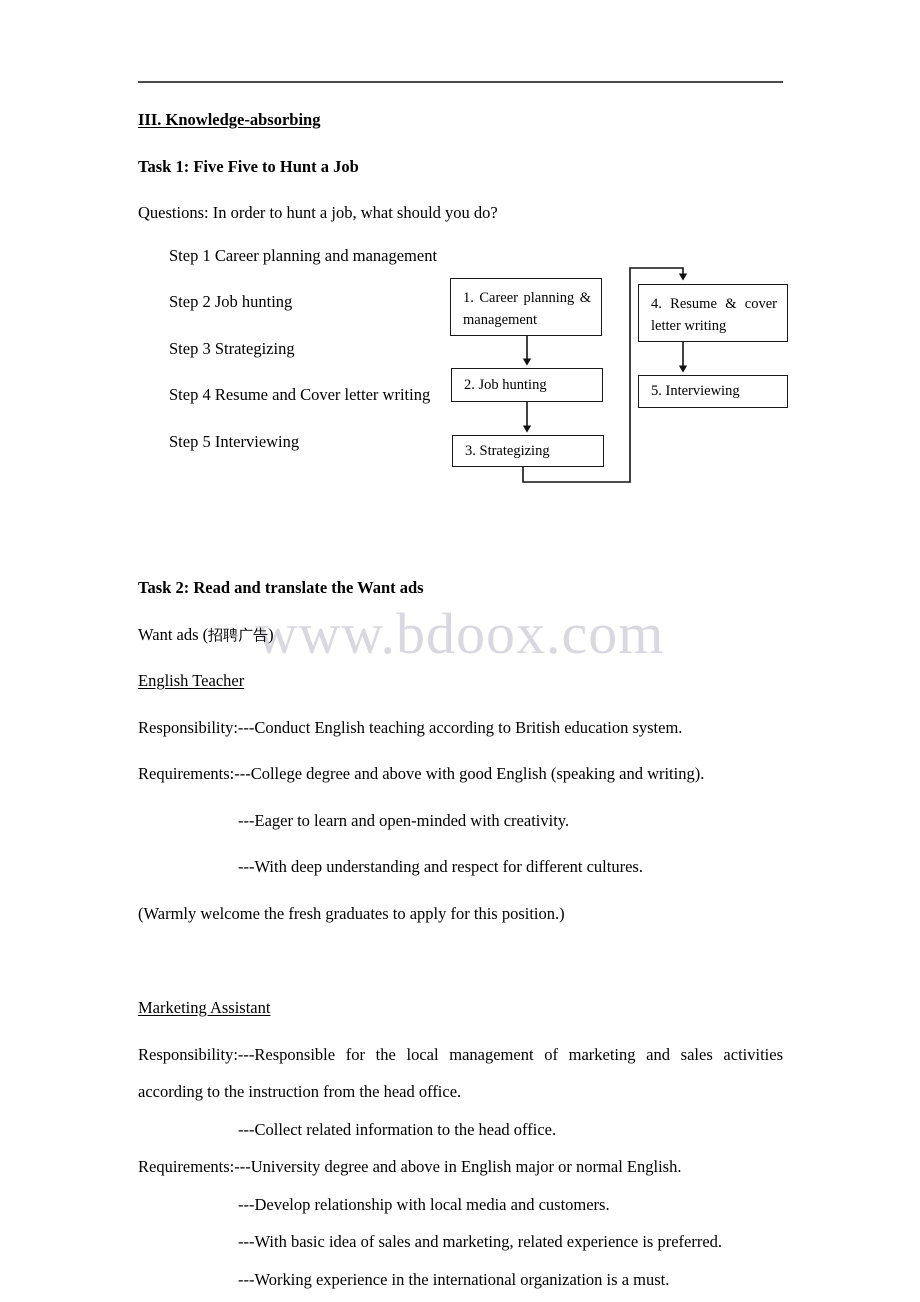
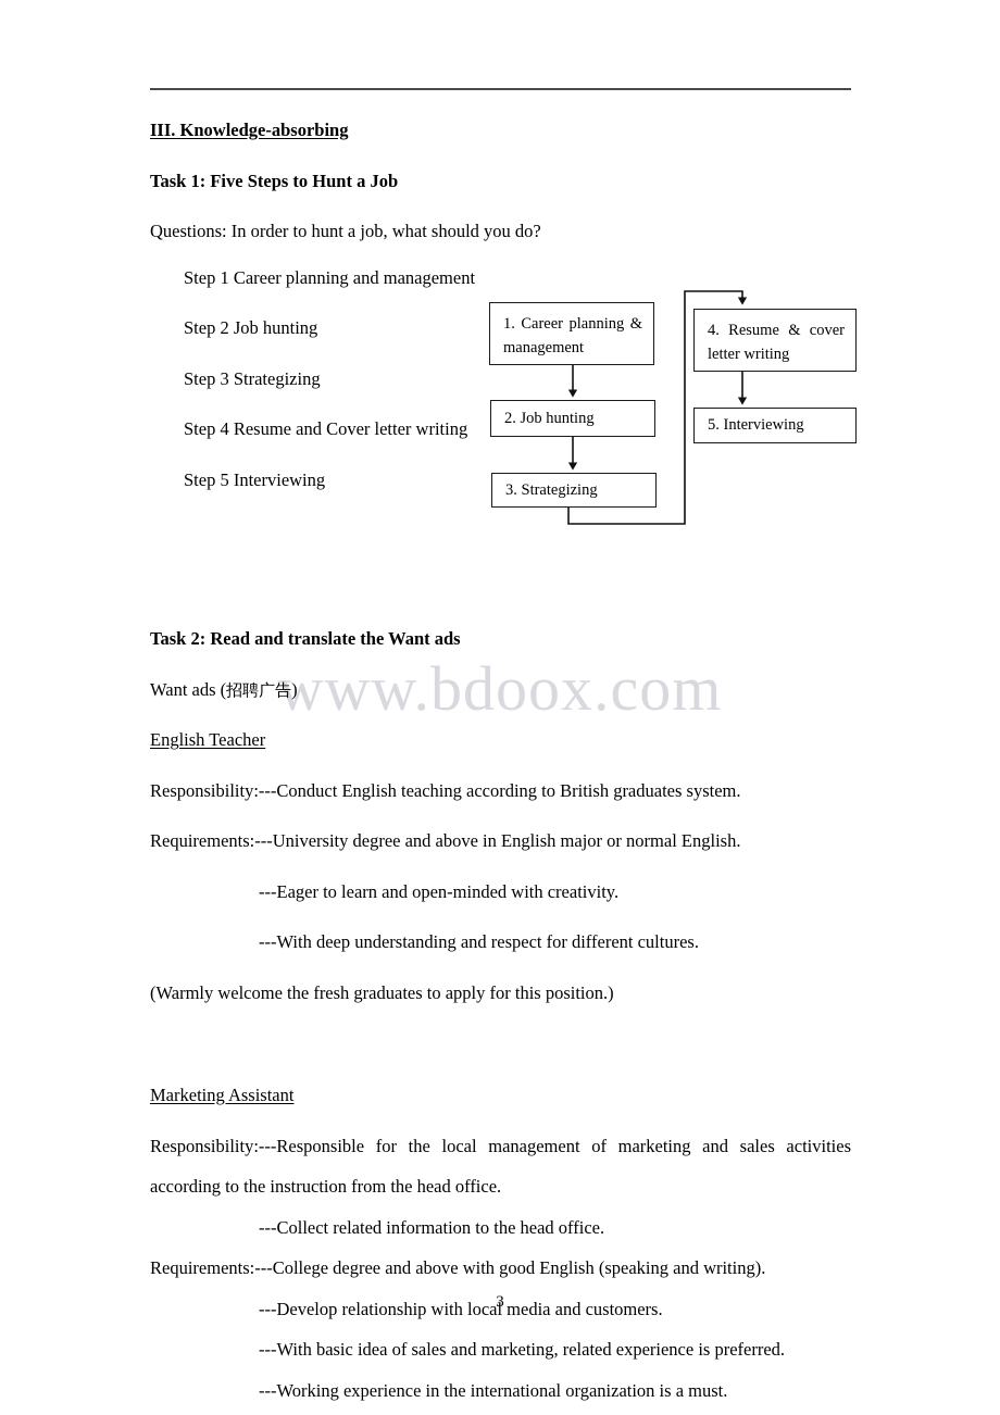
  www.bdoox.com
  III. Knowledge-absorbing
- Task 1: Five Five to Hunt a Job
+ Task 1: Five Steps to Hunt a Job
  Questions: In order to hunt a job, what should you do?
  Step 1 Career planning and management
  Step 2 Job hunting
  Step 3 Strategizing
  Step 4 Resume and Cover letter writing
  Step 5 Interviewing
  Task 2: Read and translate the Want ads
  Want ads (招聘广告)
  English Teacher
- Responsibility:---Conduct English teaching according to British education system.
+ Responsibility:---Conduct English teaching according to British graduates system.
- Requirements:---College degree and above with good English (speaking and writing).
+ Requirements:---University degree and above in English major or normal English.
  ---Eager to learn and open-minded with creativity.
  ---With deep understanding and respect for different cultures.
  (Warmly welcome the fresh graduates to apply for this position.)
  Marketing Assistant
  Responsibility:---Responsible for the local management of marketing and sales activities
  according to the instruction from the head office.
  ---Collect related information to the head office.
- Requirements:---University degree and above in English major or normal English.
+ Requirements:---College degree and above with good English (speaking and writing).
  ---Develop relationship with local media and customers.
  ---With basic idea of sales and marketing, related experience is preferred.
  ---Working experience in the international organization is a must.
  1. Career planning &
  management
  2. Job hunting
  3. Strategizing
  4. Resume & cover
  letter writing
  5. Interviewing
+ 3
